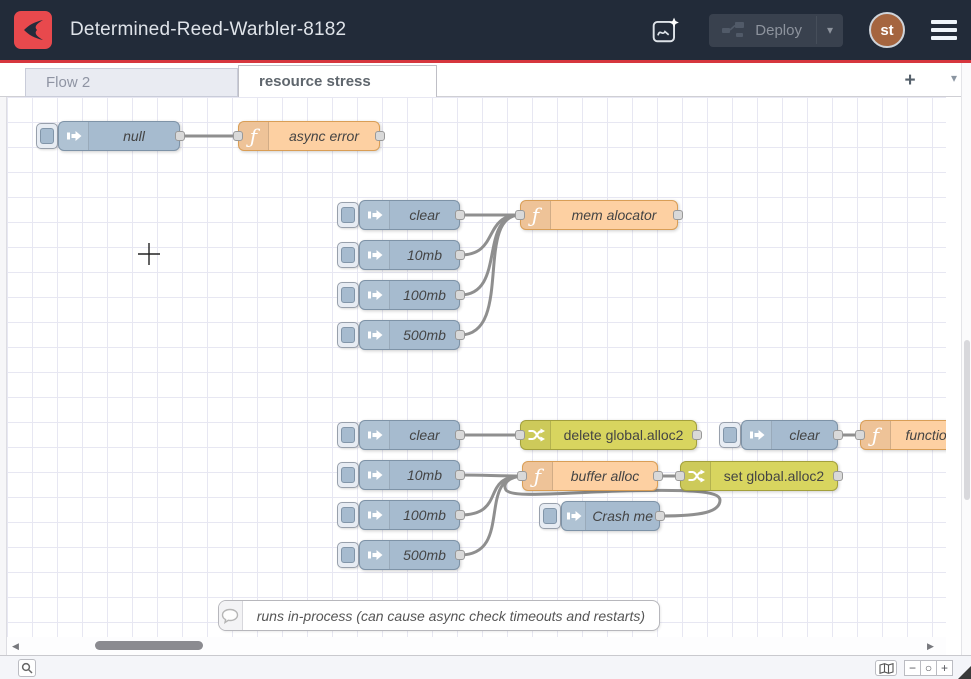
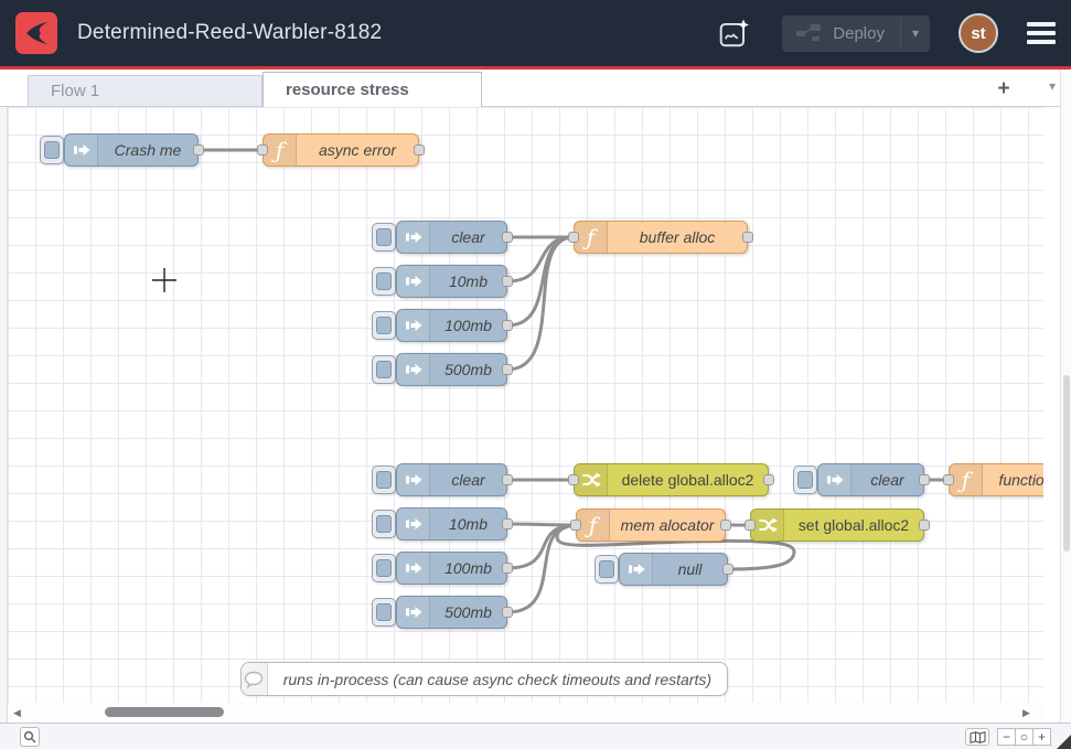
  Determined-Reed-Warbler-8182
  Deploy
  ▾
  st
- Flow 2
+ Flow 1
  resource stress
  +
  ▾
- null
+ Crash me
  ƒ
  async error
  clear
  10mb
  100mb
  500mb
  ƒ
- mem alocator
+ buffer alloc
  clear
  10mb
  100mb
  500mb
  delete global.alloc2
  ƒ
- buffer alloc
+ mem alocator
  set global.alloc2
  clear
  ƒ
  functio
- Crash me
+ null
  runs in-process (can cause async check timeouts and restarts)
  ◀
  ▶
  −
  ○
  +
